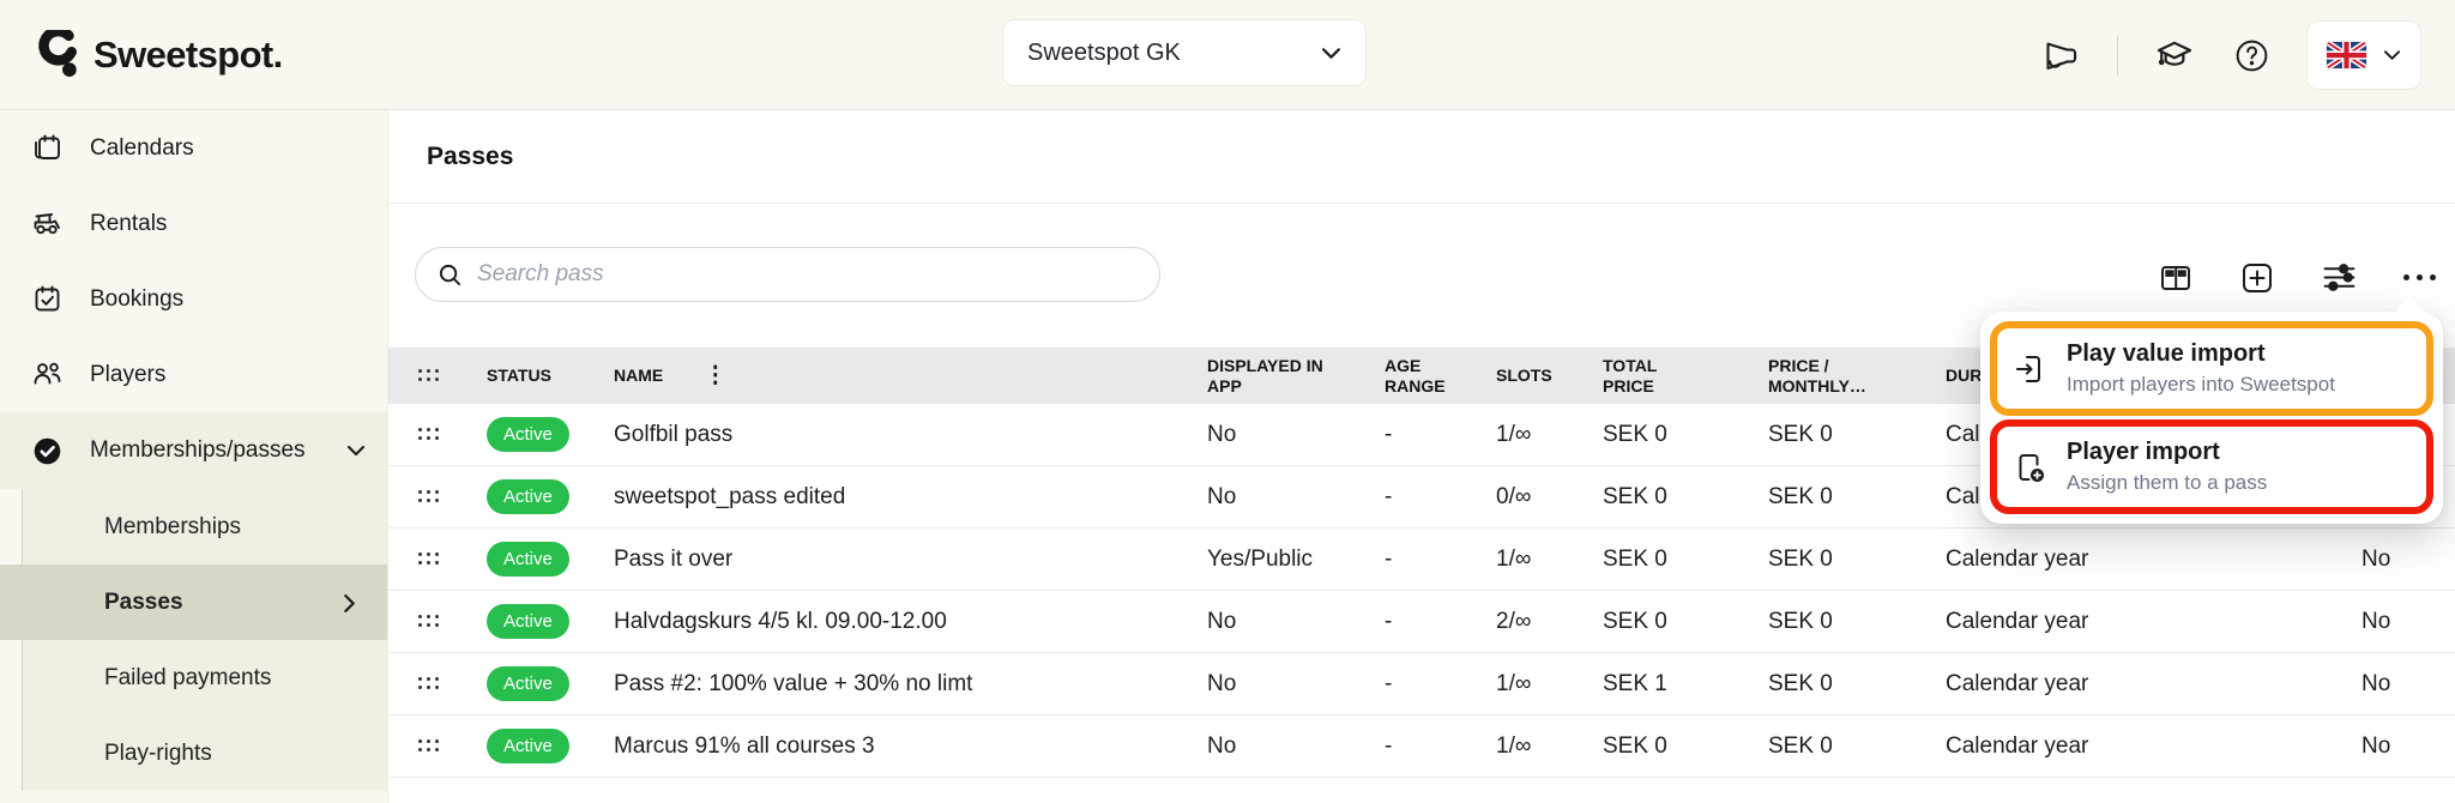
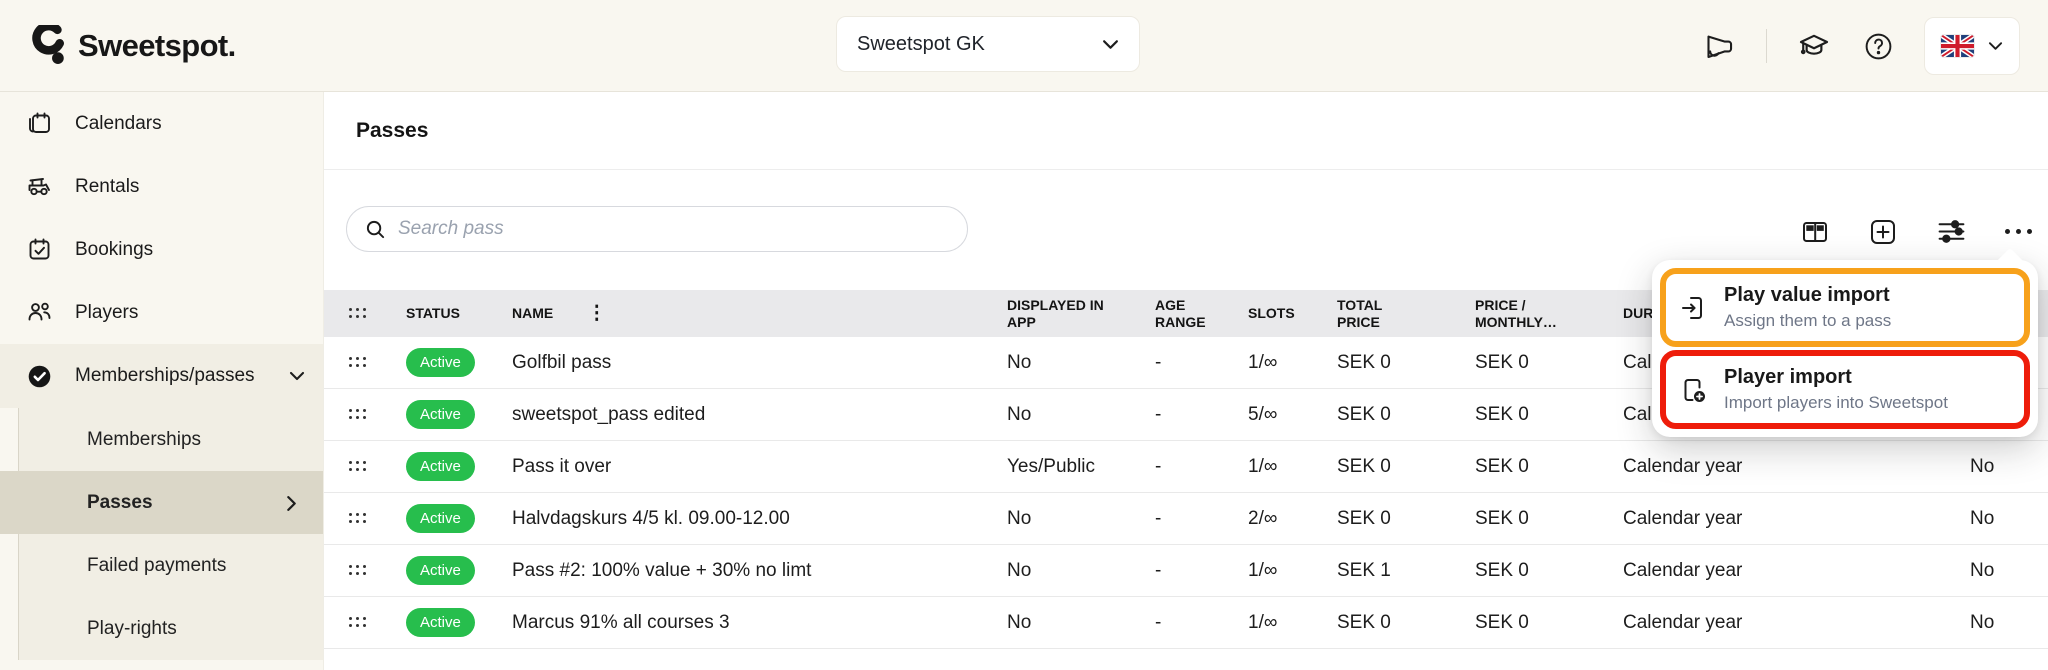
  Sweetspot.
  Sweetspot GK
  Calendars
  Rentals
  Bookings
  Players
  Memberships/passes
  Memberships
  Passes
  Failed payments
  Play-rights
  Passes
  Search pass
  STATUS
  NAME
  ⋮
  DISPLAYED IN APP
  AGE RANGE
  SLOTS
  TOTAL PRICE
  PRICE / MONTHLY…
  Active
  Golfbil pass
  No
  -
  1/∞
  SEK 0
  SEK 0
  Active
  sweetspot_pass edited
  No
  -
- 0/∞
+ 5/∞
  SEK 0
  SEK 0
  Active
  Pass it over
  Yes/Public
  -
  1/∞
  SEK 0
  SEK 0
  Calendar year
  No
  Active
  Halvdagskurs 4/5 kl. 09.00-12.00
  No
  -
  2/∞
  SEK 0
  SEK 0
  Calendar year
  No
  Active
  Pass #2: 100% value + 30% no limt
  No
  -
  1/∞
  SEK 1
  SEK 0
  Calendar year
  No
  Active
  Marcus 91% all courses 3
  No
  -
  1/∞
  SEK 0
  SEK 0
  Calendar year
  No
  Play value import
- Import players into Sweetspot
+ Assign them to a pass
  Player import
- Assign them to a pass
+ Import players into Sweetspot
